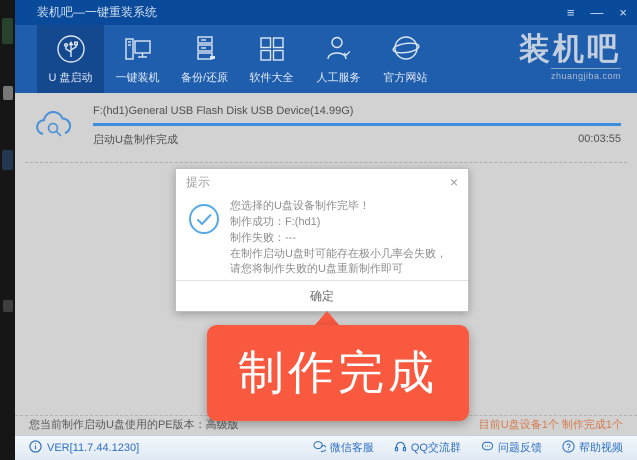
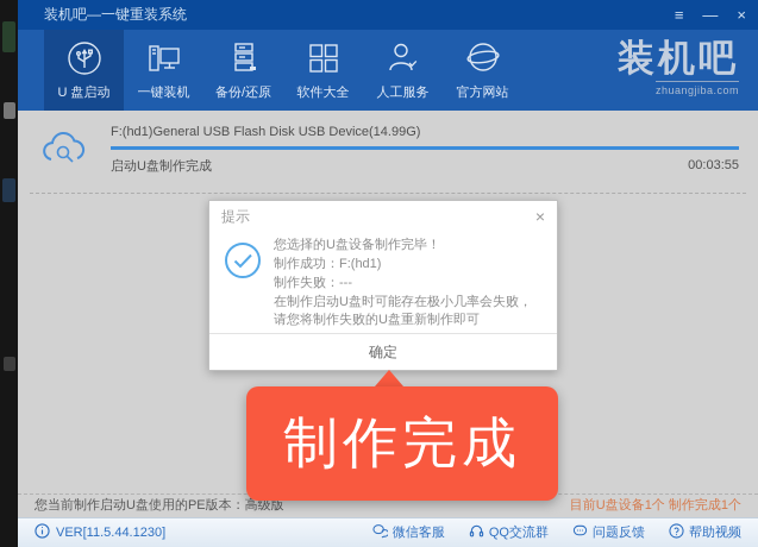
  装机吧—一键重装系统
  ≡
  —
  ×
  U 盘启动
  一键装机
  备份/还原
  软件大全
  人工服务
  官方网站
  装机吧
  zhuangjiba.com
  F:(hd1)General USB Flash Disk USB Device(14.99G)
  启动U盘制作完成
  00:03:55
  提示
  ×
  您选择的U盘设备制作完毕！
  制作成功：F:(hd1)
  制作失败：---
  在制作启动U盘时可能存在极小几率会失败，请您将制作失败的U盘重新制作即可
  确定
  制作完成
  您当前制作启动U盘使用的PE版本：高级版
  目前U盘设备1个 制作完成1个
- VER[11.7.44.1230]
+ VER[11.5.44.1230]
  微信客服
  QQ交流群
  问题反馈
  帮助视频
